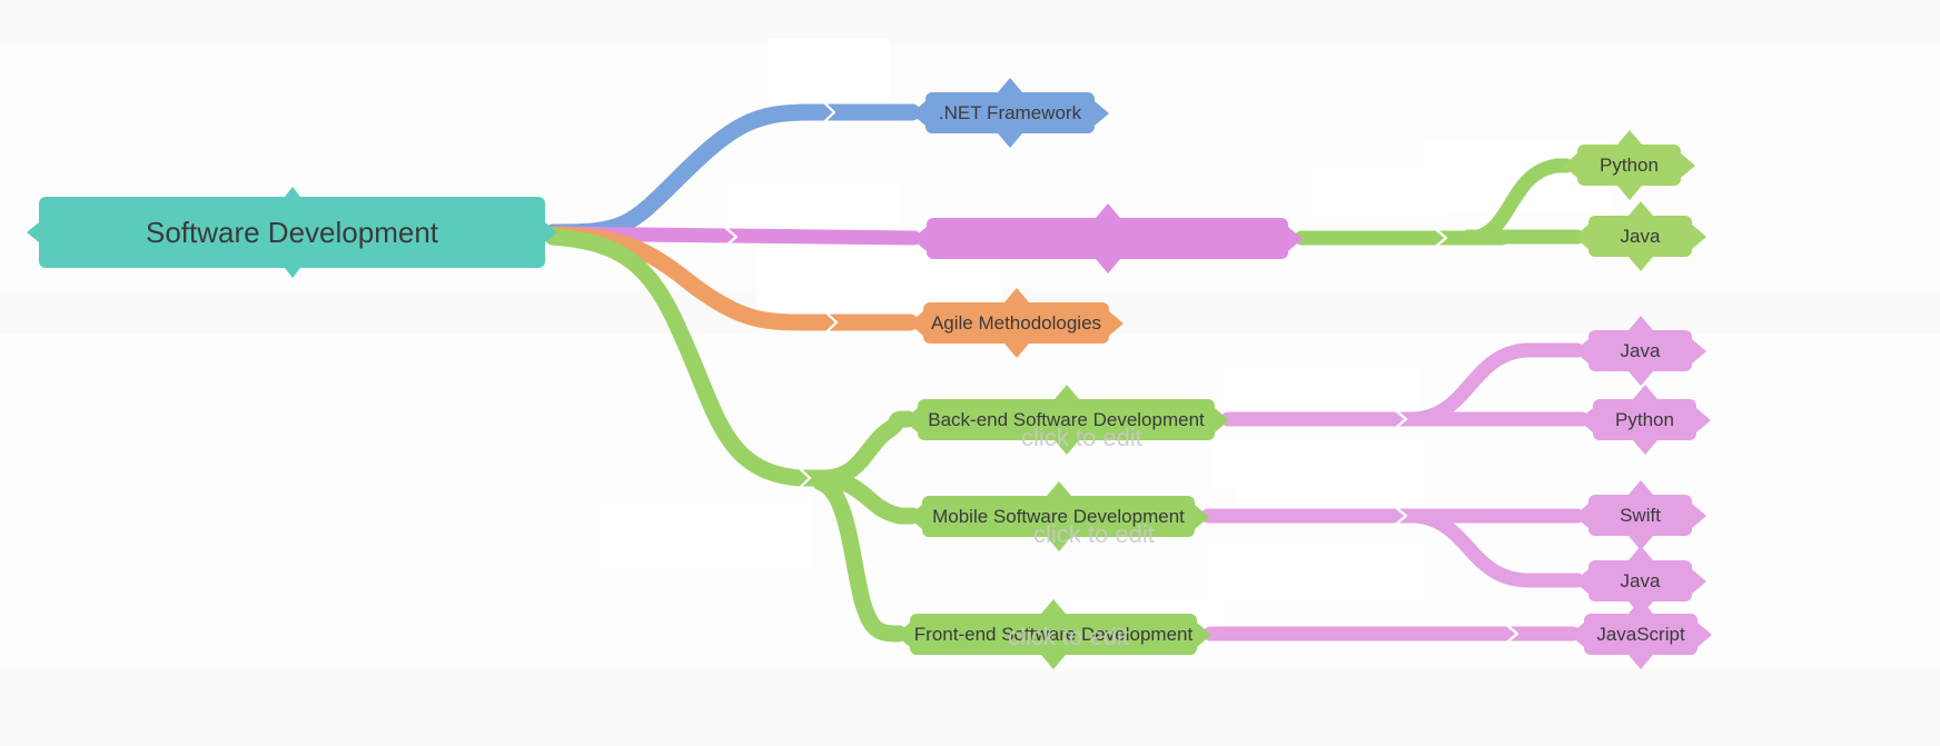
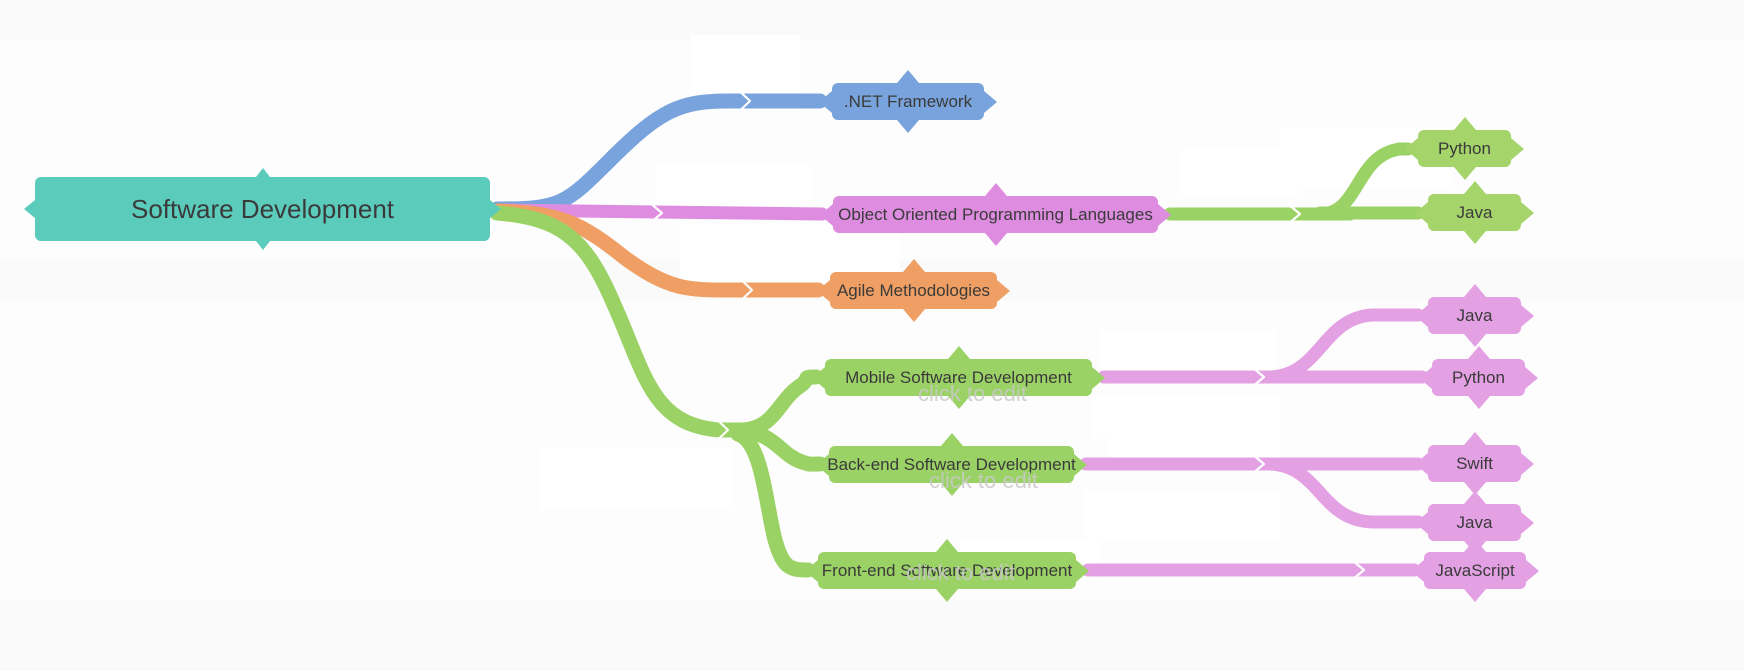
  Software Development
  .NET Framework
+ Object Oriented Programming Languages
  Agile Methodologies
- Back-end Software Development
+ Mobile Software Development
  click to edit
- Mobile Software Development
+ Back-end Software Development
  click to edit
  Front-end Software Development
  click to edit
  Python
  Java
  Java
  Python
  Swift
  Java
  JavaScript
